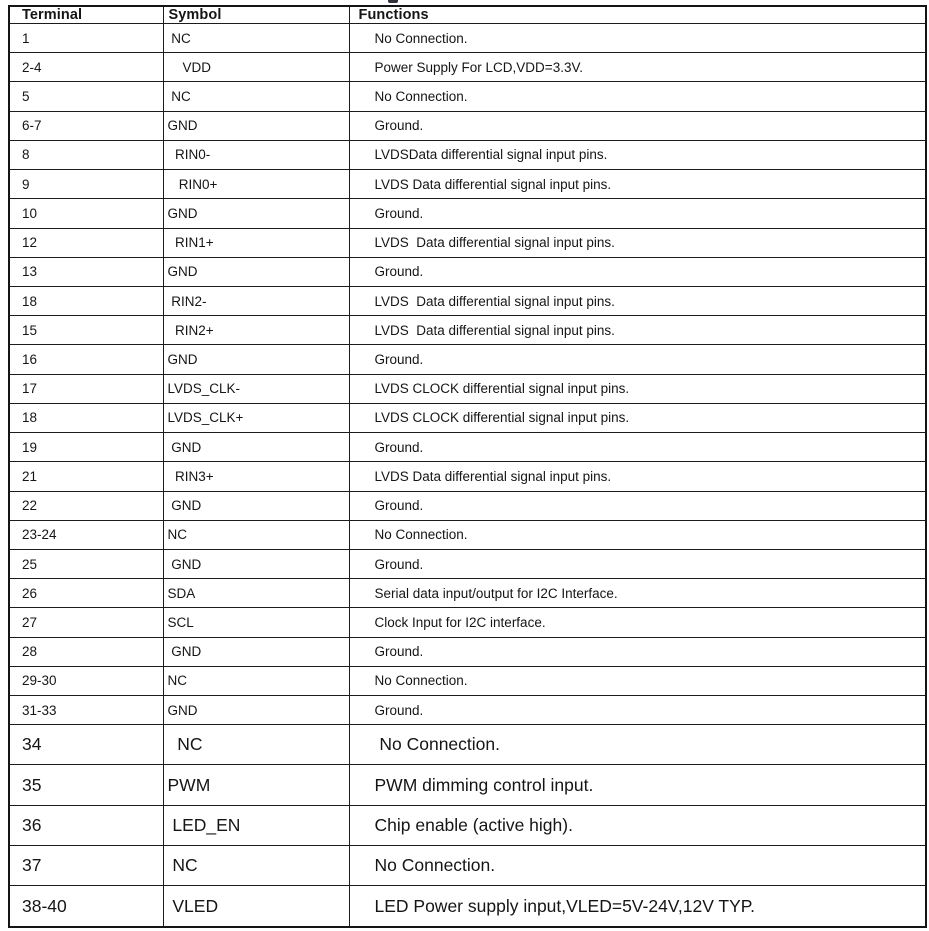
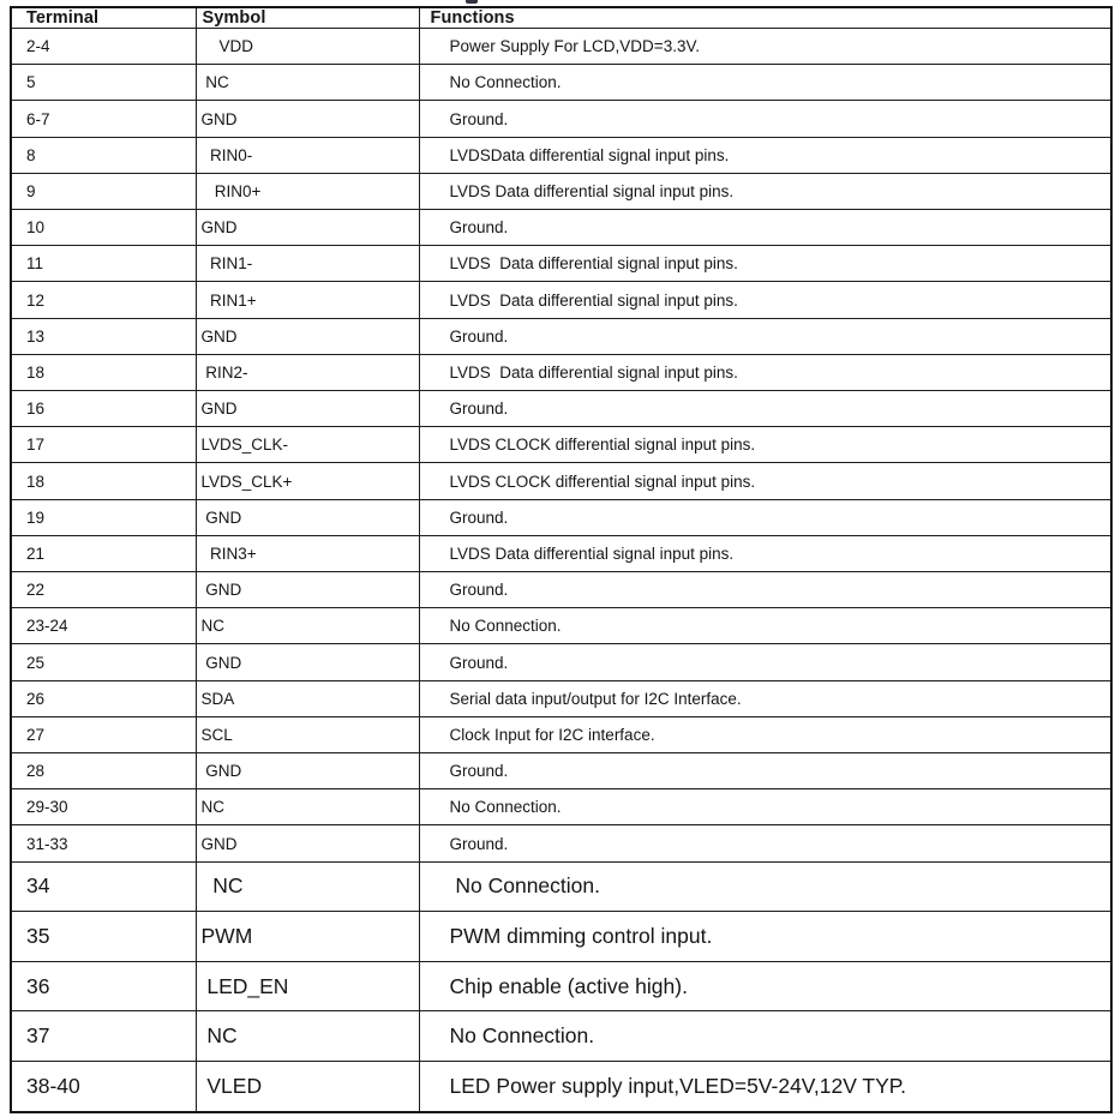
  Terminal	Symbol	Functions
- 1	NC	No Connection.
  2-4	VDD	Power Supply For LCD,VDD=3.3V.
  5	NC	No Connection.
  6-7	GND	Ground.
  8	RIN0-	LVDSData differential signal input pins.
  9	RIN0+	LVDS Data differential signal input pins.
  10	GND	Ground.
+ 11	RIN1-	LVDS Data differential signal input pins.
  12	RIN1+	LVDS Data differential signal input pins.
  13	GND	Ground.
  18	RIN2-	LVDS Data differential signal input pins.
- 15	RIN2+	LVDS Data differential signal input pins.
  16	GND	Ground.
  17	LVDS_CLK-	LVDS CLOCK differential signal input pins.
  18	LVDS_CLK+	LVDS CLOCK differential signal input pins.
  19	GND	Ground.
  21	RIN3+	LVDS Data differential signal input pins.
  22	GND	Ground.
  23-24	NC	No Connection.
  25	GND	Ground.
  26	SDA	Serial data input/output for I2C Interface.
  27	SCL	Clock Input for I2C interface.
  28	GND	Ground.
  29-30	NC	No Connection.
  31-33	GND	Ground.
  34	NC	No Connection.
  35	PWM	PWM dimming control input.
  36	LED_EN	Chip enable (active high).
  37	NC	No Connection.
  38-40	VLED	LED Power supply input,VLED=5V-24V,12V TYP.
